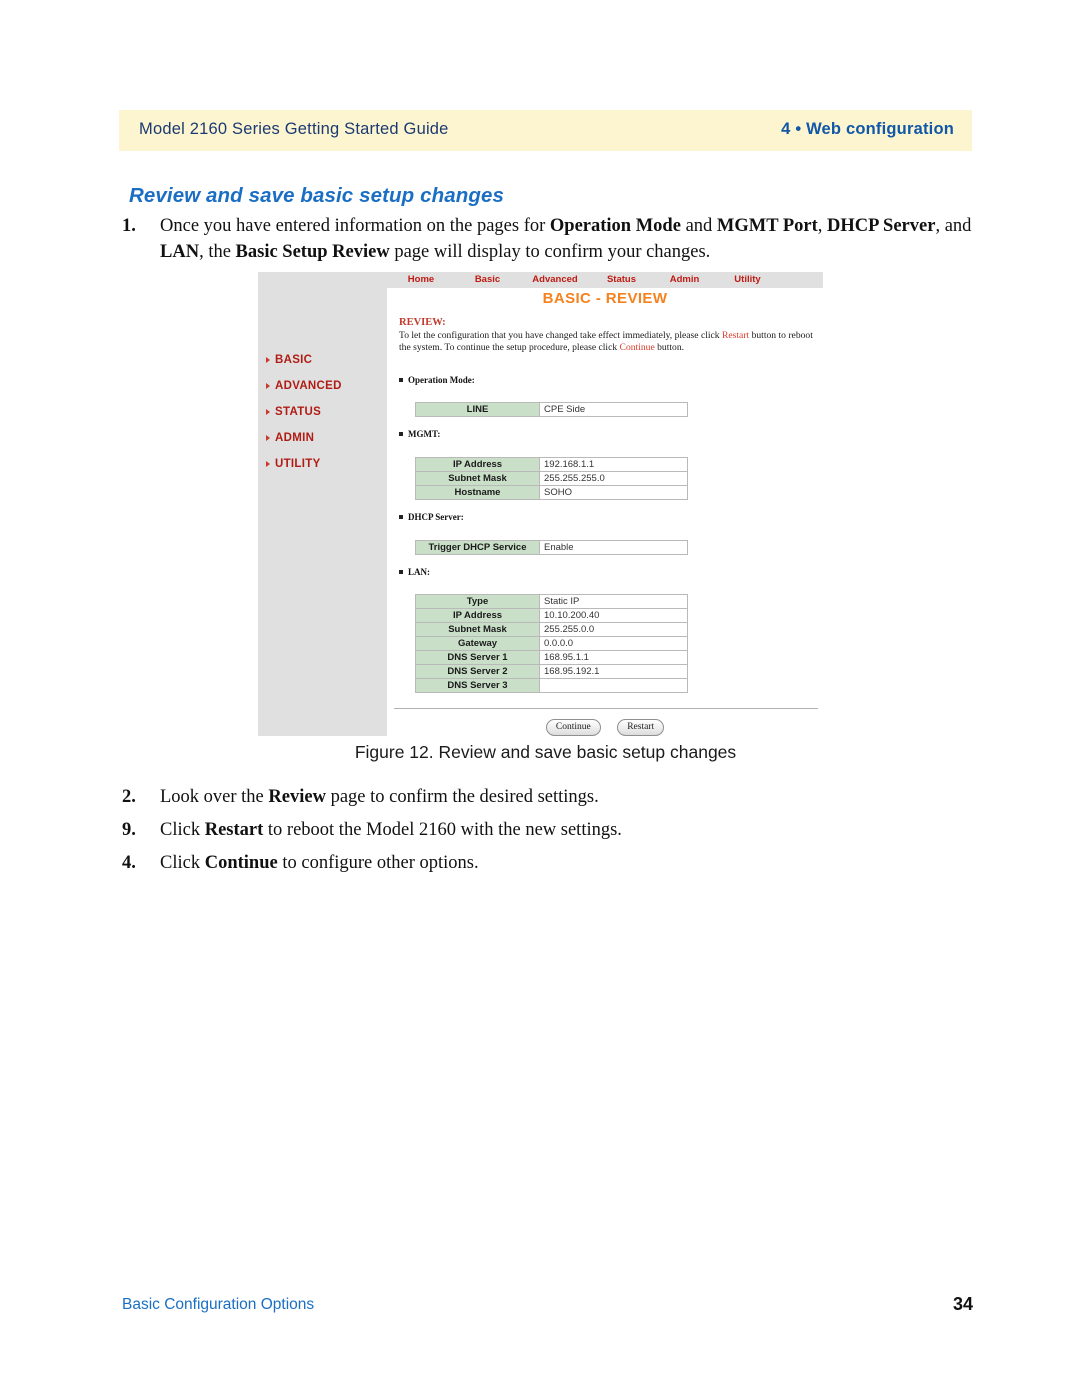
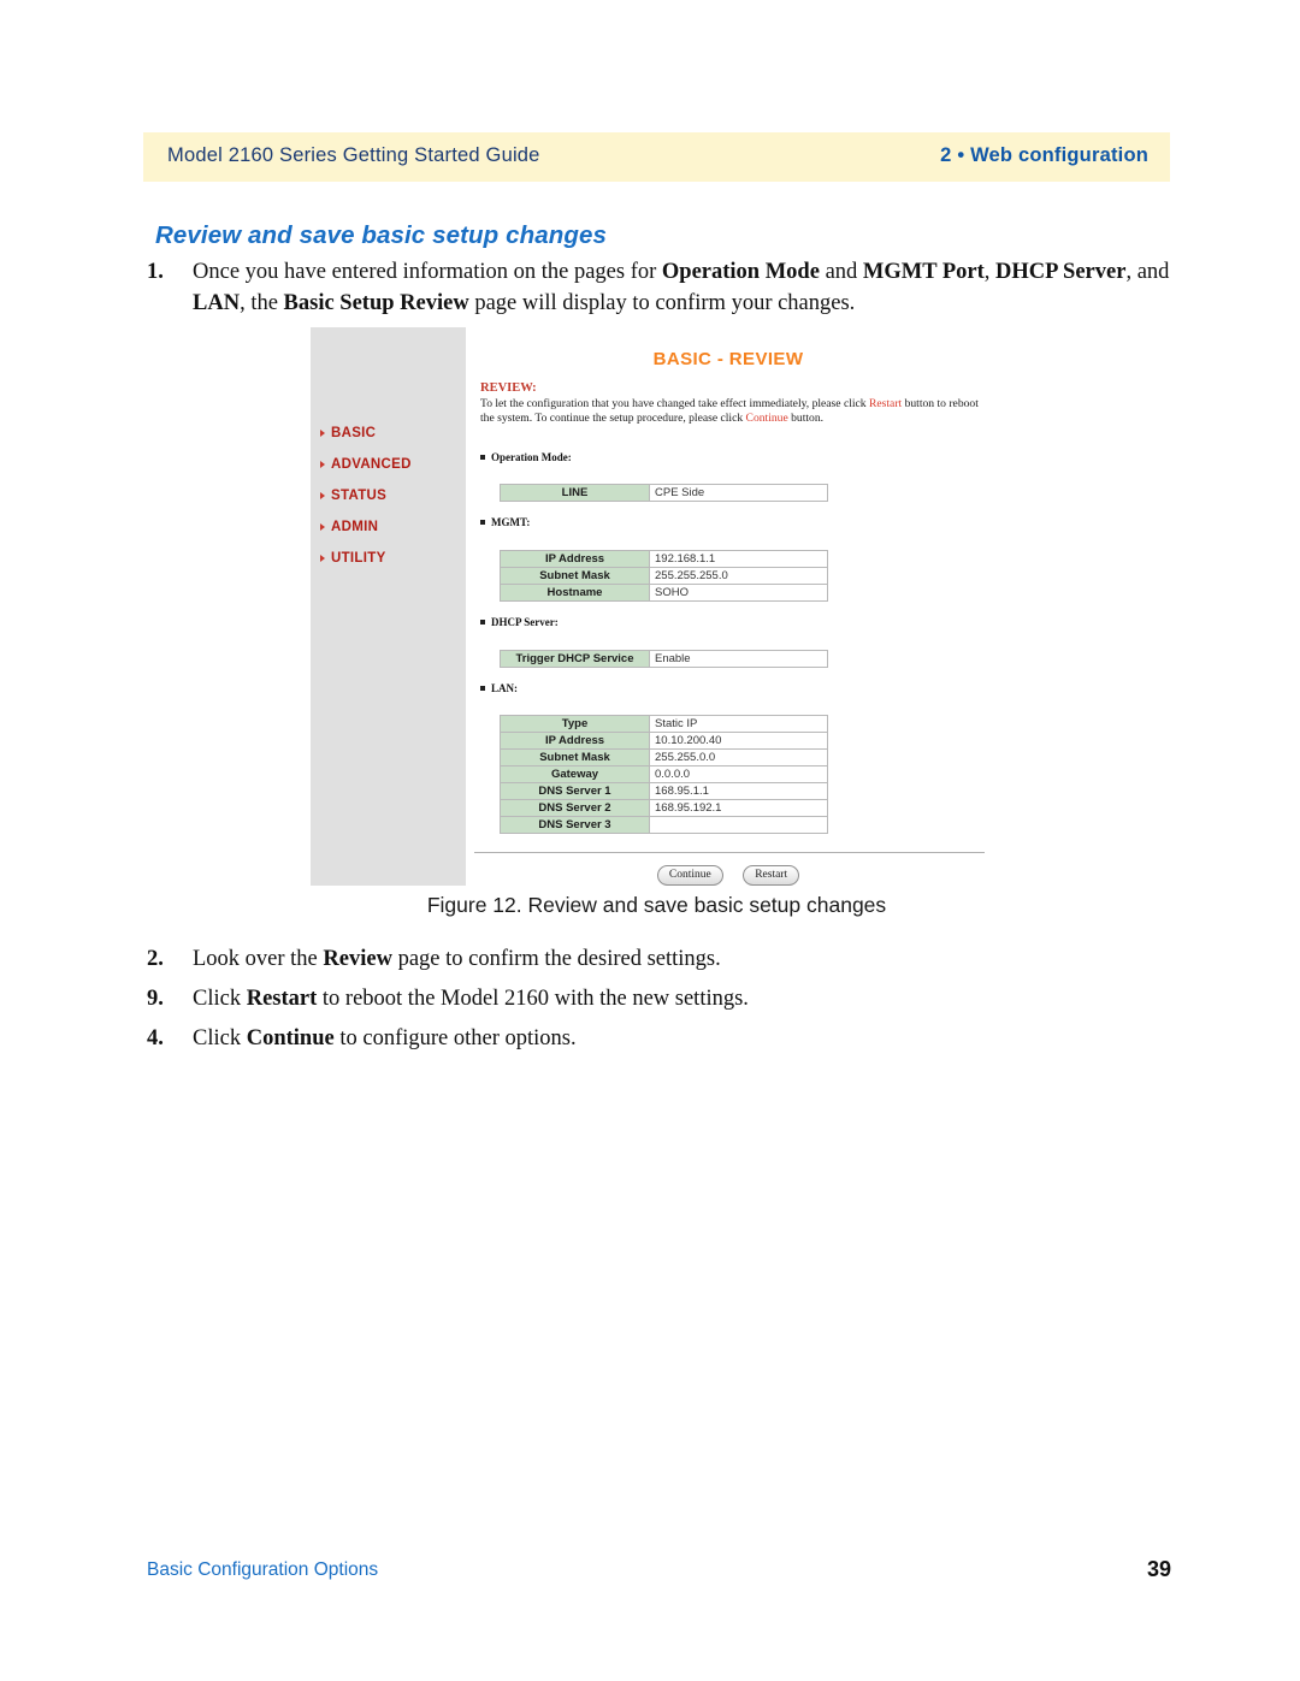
  Model 2160 Series Getting Started Guide
- 4 • Web configuration
+ 2 • Web configuration
  Review and save basic setup changes
  1.
  Once you have entered information on the pages for Operation Mode and MGMT Port, DHCP Server, and LAN, the Basic Setup Review page will display to confirm your changes.
- Home
- Basic
- Advanced
- Status
- Admin
- Utility
  BASIC - REVIEW
  BASIC
  ADVANCED
  STATUS
  ADMIN
  UTILITY
  REVIEW:
  To let the configuration that you have changed take effect immediately, please click Restart button to reboot the system. To continue the setup procedure, please click Continue button.
  Operation Mode:
  LINE	CPE Side
  MGMT:
  IP Address	192.168.1.1
  Subnet Mask	255.255.255.0
  Hostname	SOHO
  DHCP Server:
  Trigger DHCP Service	Enable
  LAN:
  Type	Static IP
  IP Address	10.10.200.40
  Subnet Mask	255.255.0.0
  Gateway	0.0.0.0
  DNS Server 1	168.95.1.1
  DNS Server 2	168.95.192.1
  DNS Server 3
  Continue Restart
  Figure 12. Review and save basic setup changes
  2.
  Look over the Review page to confirm the desired settings.
  9.
  Click Restart to reboot the Model 2160 with the new settings.
  4.
  Click Continue to configure other options.
  Basic Configuration Options
- 34
+ 39
